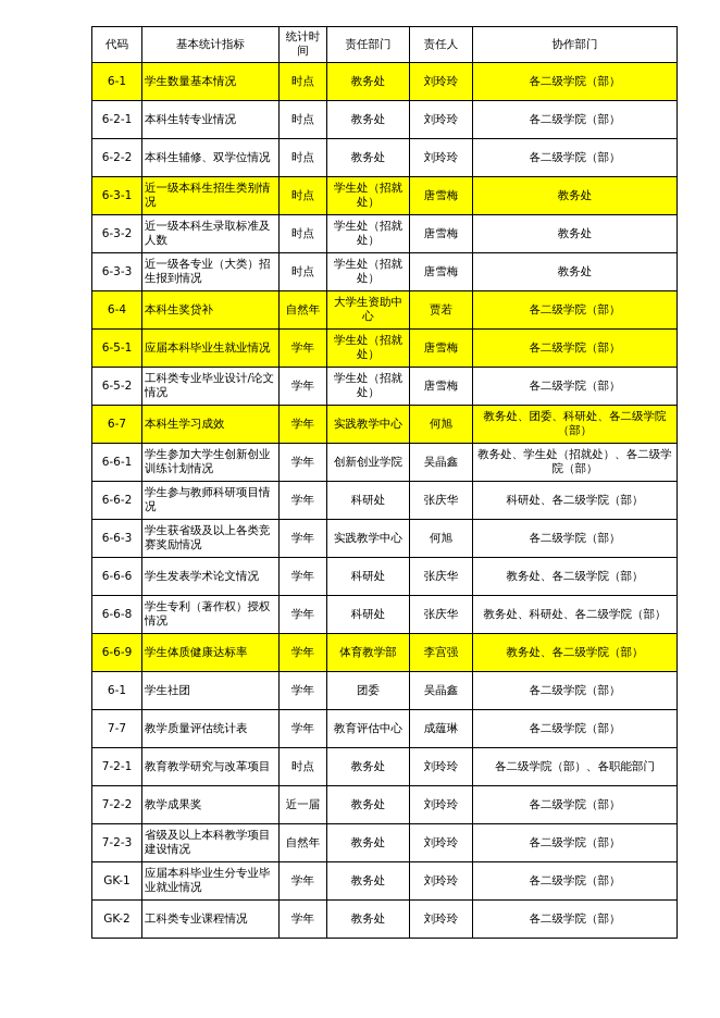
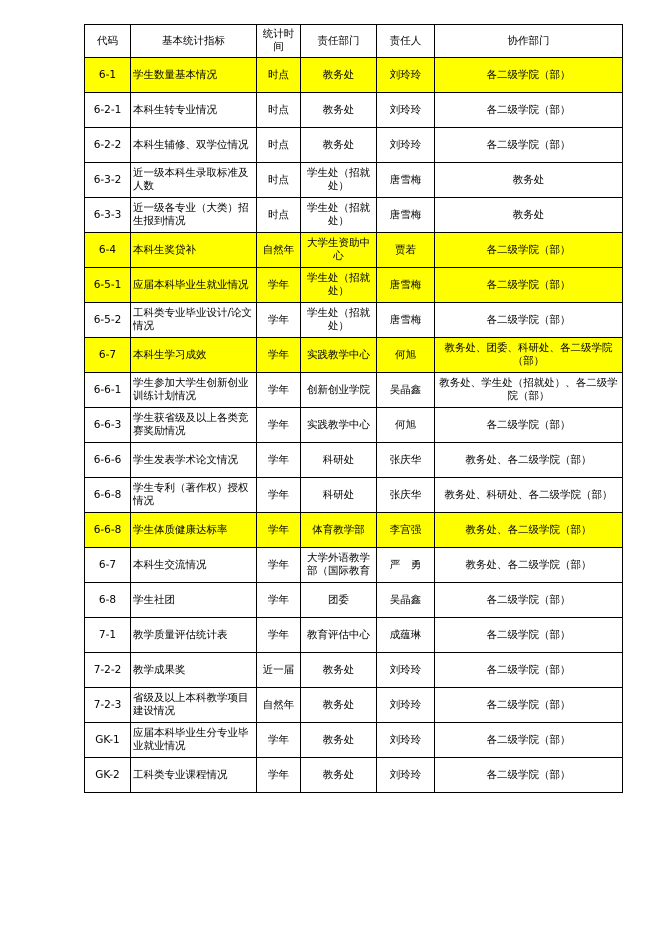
  代码	基本统计指标	统计时间	责任部门	责任人	协作部门
  6-1	学生数量基本情况	时点	教务处	刘玲玲	各二级学院（部）
  6-2-1	本科生转专业情况	时点	教务处	刘玲玲	各二级学院（部）
  6-2-2	本科生辅修、双学位情况	时点	教务处	刘玲玲	各二级学院（部）
- 6-3-1	近一级本科生招生类别情况	时点	学生处（招就处）	唐雪梅	教务处
  6-3-2	近一级本科生录取标准及人数	时点	学生处（招就处）	唐雪梅	教务处
  6-3-3	近一级各专业（大类）招生报到情况	时点	学生处（招就处）	唐雪梅	教务处
  6-4	本科生奖贷补	自然年	大学生资助中心	贾若	各二级学院（部）
  6-5-1	应届本科毕业生就业情况	学年	学生处（招就处）	唐雪梅	各二级学院（部）
  6-5-2	工科类专业毕业设计/论文情况	学年	学生处（招就处）	唐雪梅	各二级学院（部）
  6-7	本科生学习成效	学年	实践教学中心	何旭	教务处、团委、科研处、各二级学院（部）
  6-6-1	学生参加大学生创新创业训练计划情况	学年	创新创业学院	吴晶鑫	教务处、学生处（招就处）、各二级学院（部）
- 6-6-2	学生参与教师科研项目情况	学年	科研处	张庆华	科研处、各二级学院（部）
  6-6-3	学生获省级及以上各类竞赛奖励情况	学年	实践教学中心	何旭	各二级学院（部）
  6-6-6	学生发表学术论文情况	学年	科研处	张庆华	教务处、各二级学院（部）
  6-6-8	学生专利（著作权）授权情况	学年	科研处	张庆华	教务处、科研处、各二级学院（部）
- 6-6-9	学生体质健康达标率	学年	体育教学部	李宫强	教务处、各二级学院（部）
+ 6-6-8	学生体质健康达标率	学年	体育教学部	李宫强	教务处、各二级学院（部）
+ 6-7	本科生交流情况	学年	大学外语教学部（国际教育	严 勇	教务处、各二级学院（部）
- 6-1	学生社团	学年	团委	吴晶鑫	各二级学院（部）
+ 6-8	学生社团	学年	团委	吴晶鑫	各二级学院（部）
- 7-7	教学质量评估统计表	学年	教育评估中心	成蕴琳	各二级学院（部）
+ 7-1	教学质量评估统计表	学年	教育评估中心	成蕴琳	各二级学院（部）
- 7-2-1	教育教学研究与改革项目	时点	教务处	刘玲玲	各二级学院（部）、各职能部门
  7-2-2	教学成果奖	近一届	教务处	刘玲玲	各二级学院（部）
  7-2-3	省级及以上本科教学项目建设情况	自然年	教务处	刘玲玲	各二级学院（部）
  GK-1	应届本科毕业生分专业毕业就业情况	学年	教务处	刘玲玲	各二级学院（部）
  GK-2	工科类专业课程情况	学年	教务处	刘玲玲	各二级学院（部）
